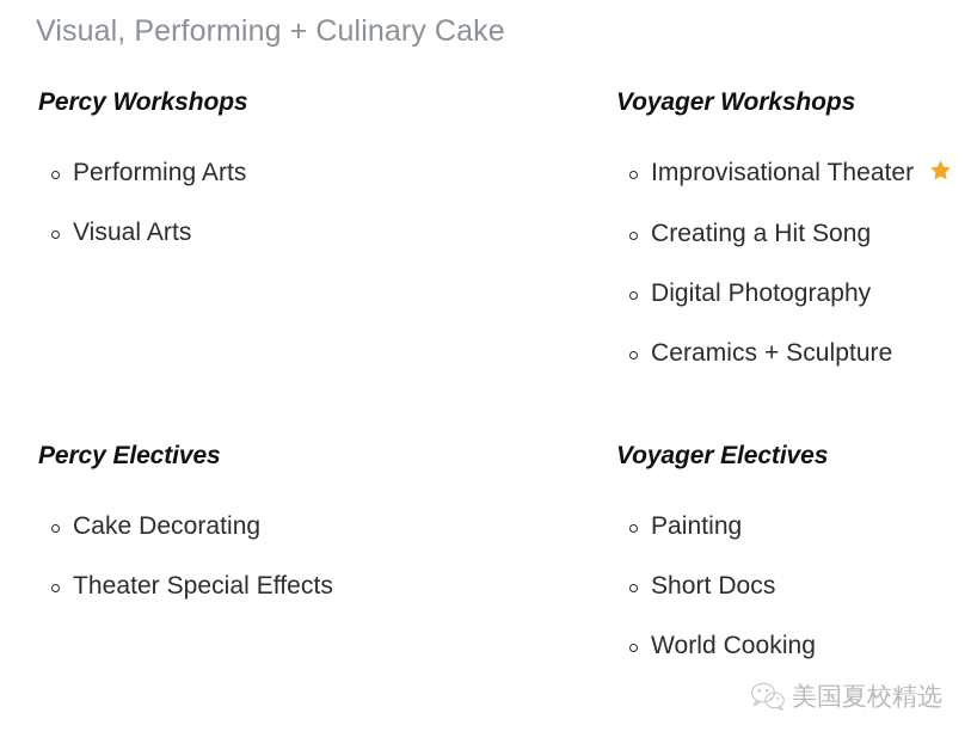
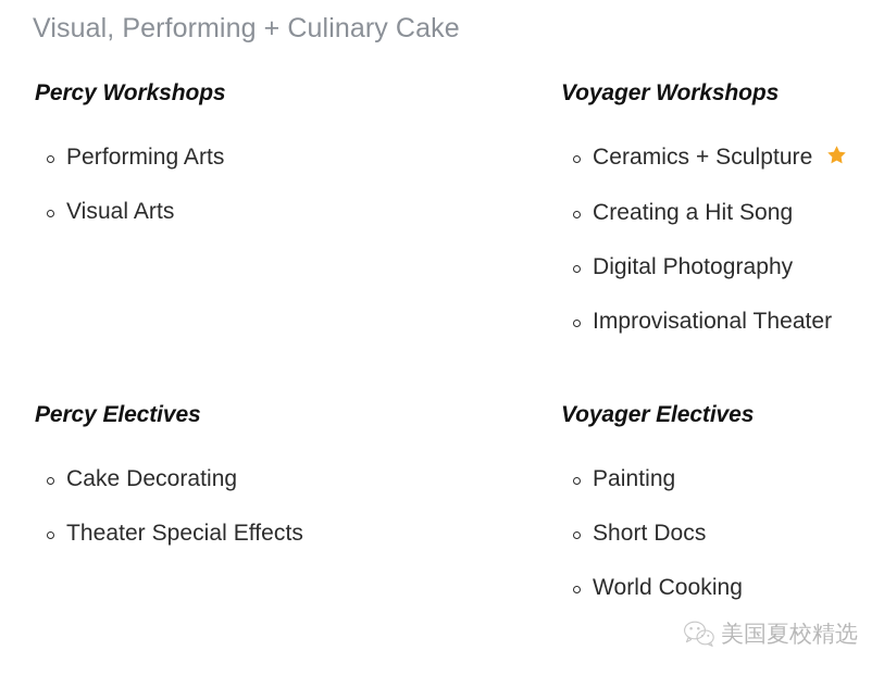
  Visual, Performing + Culinary Cake
  Percy Workshops
  Performing Arts
  Visual Arts
  Voyager Workshops
- Improvisational Theater
+ Ceramics + Sculpture
  Creating a Hit Song
  Digital Photography
- Ceramics + Sculpture
+ Improvisational Theater
  Percy Electives
  Cake Decorating
  Theater Special Effects
  Voyager Electives
  Painting
  Short Docs
  World Cooking
  美国夏校精选
